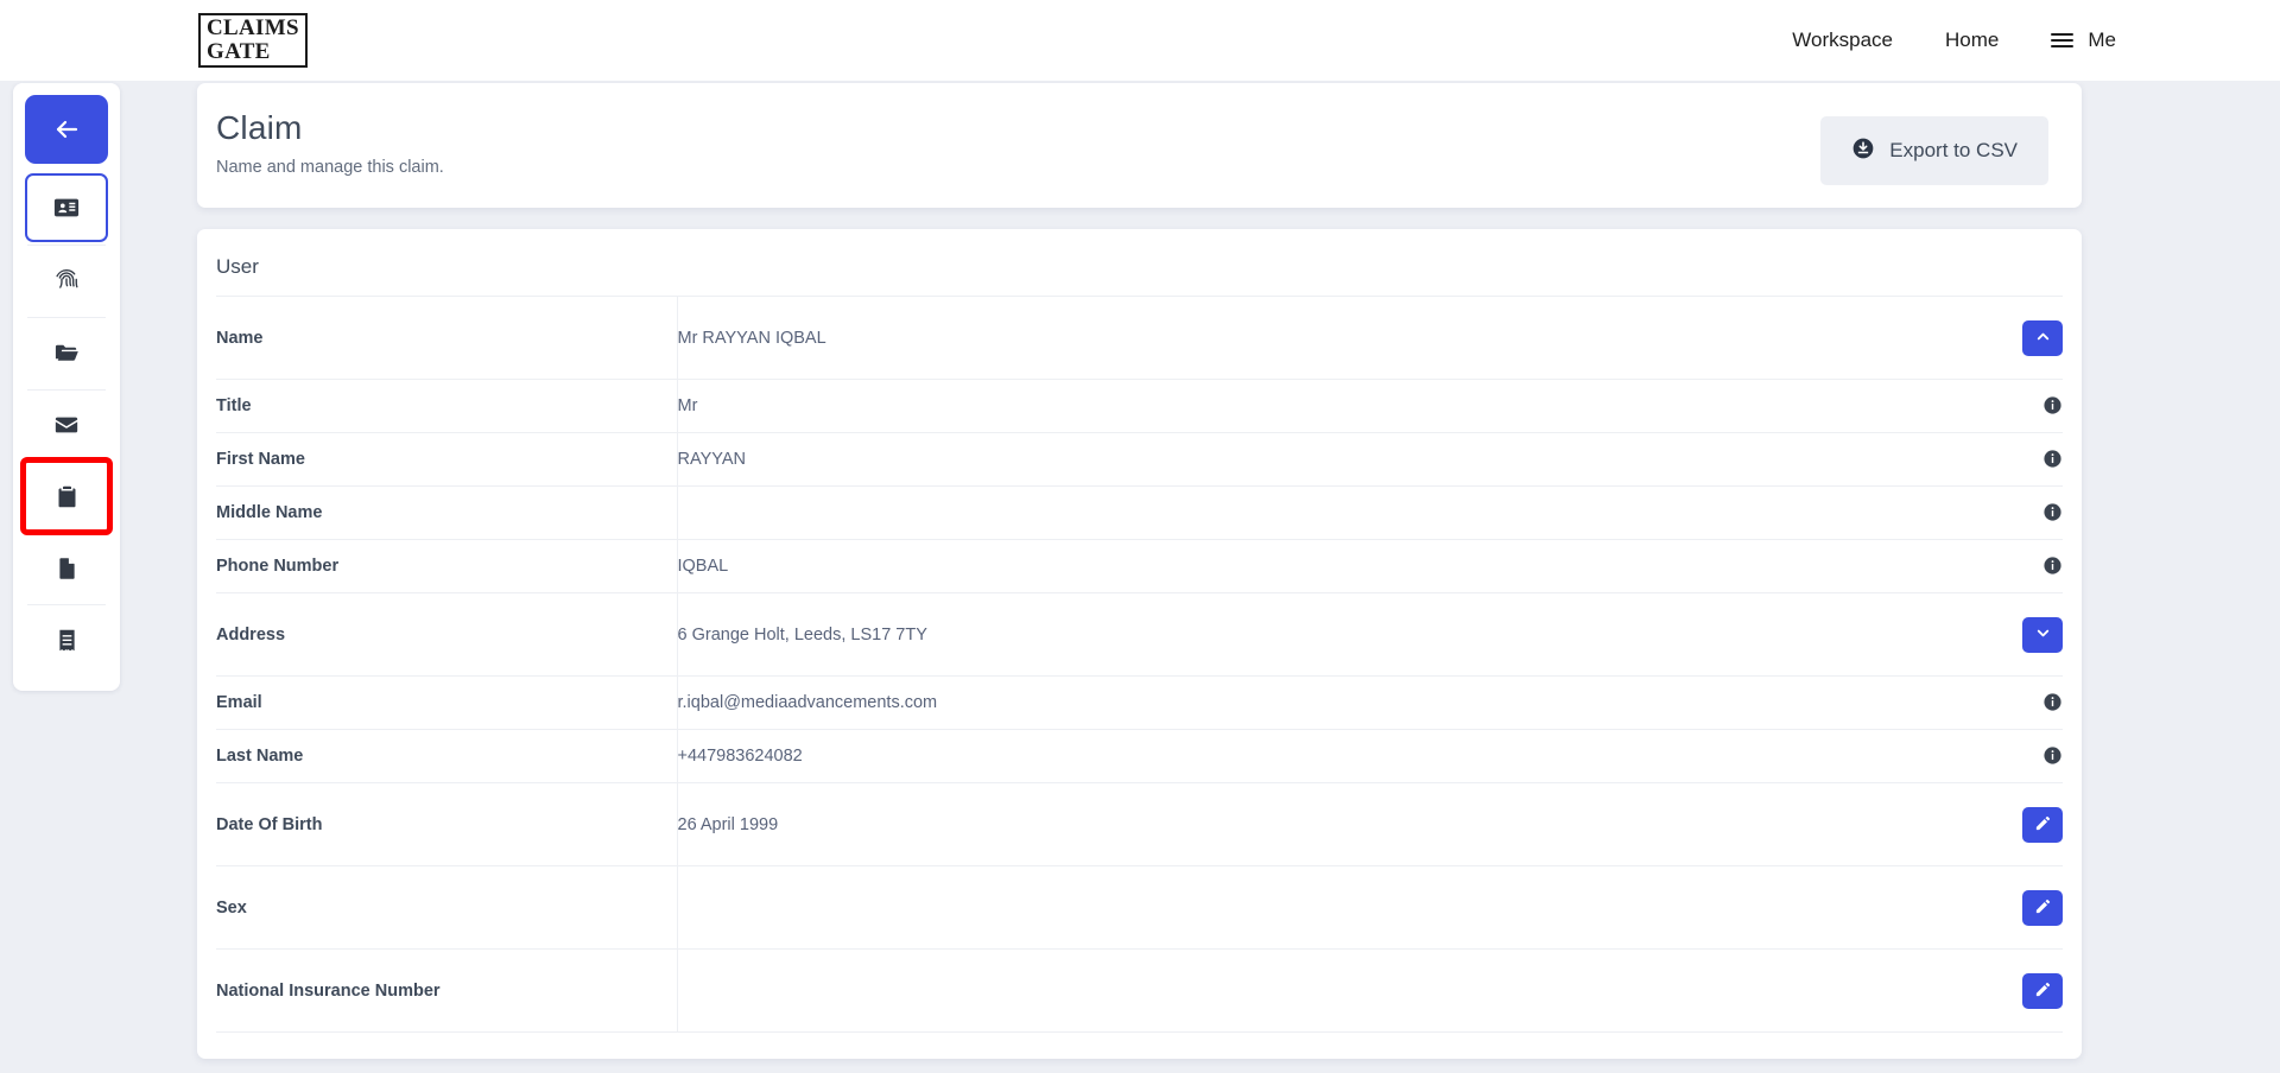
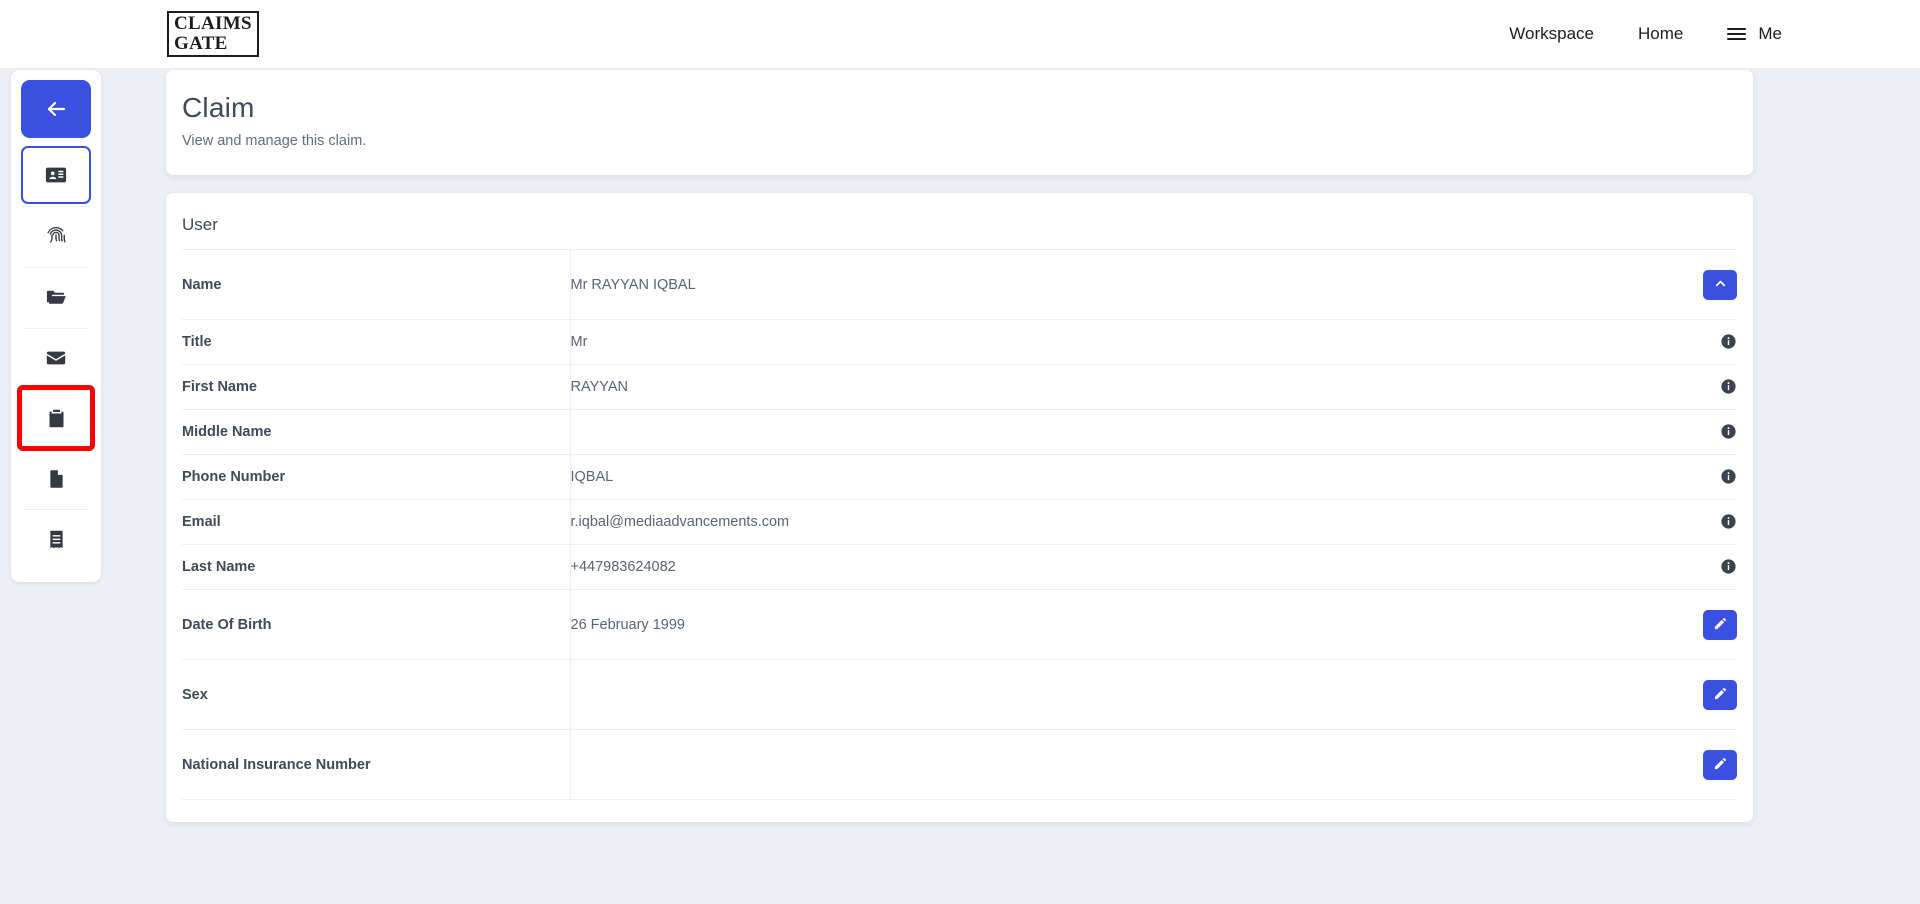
  CLAIMS
  GATE
  Workspace
  Home
  Me
  Claim
- Name and manage this claim.
+ View and manage this claim.
- Export to CSV
  User
  Name	Mr RAYYAN IQBAL
  Title	Mr
  First Name	RAYYAN
  Middle Name
  Phone Number	IQBAL
- Address	6 Grange Holt, Leeds, LS17 7TY
  Email	r.iqbal@mediaadvancements.com
  Last Name	+447983624082
- Date Of Birth	26 April 1999
+ Date Of Birth	26 February 1999
  Sex
  National Insurance Number
